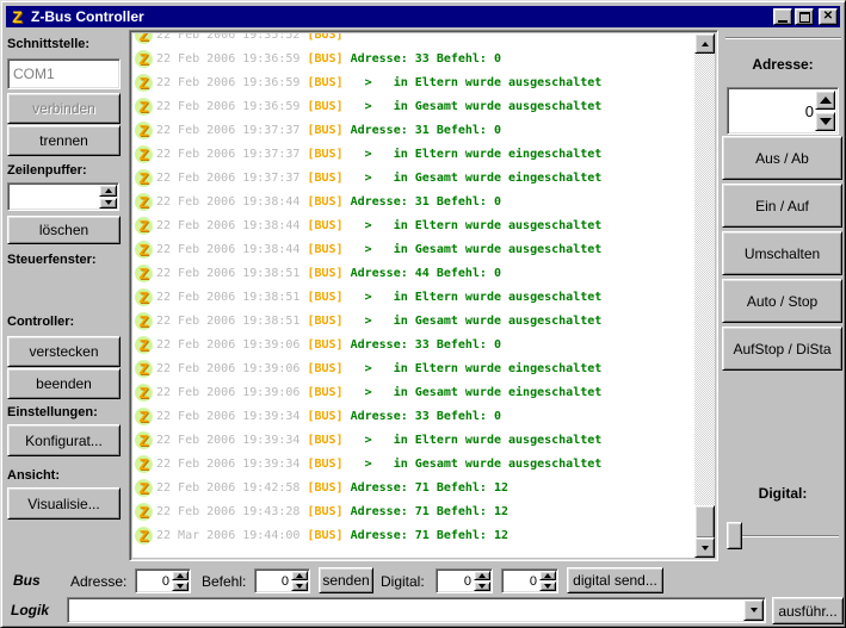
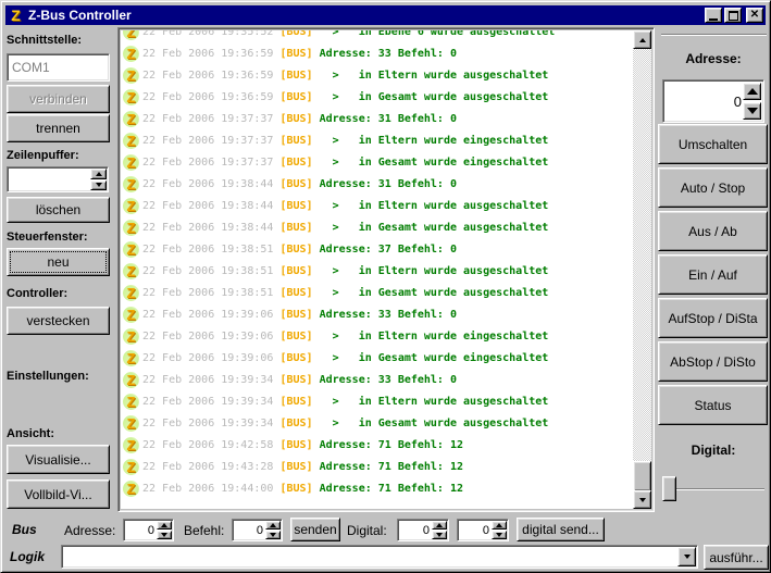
  Z
  Z-Bus Controller
  ✕
  Schnittstelle:
  COM1
  verbinden
  trennen
  Zeilenpuffer:
  löschen
  Steuerfenster:
+ neu
  Controller:
  verstecken
- beenden
  Einstellungen:
- Konfigurat...
  Ansicht:
  Visualisie...
+ Vollbild-Vi...
  Z
  22 Feb 2006 19:35:52
  [BUS]
+ > in Ebene 6 wurde ausgeschaltet
  Z
  22 Feb 2006 19:36:59
  [BUS]
  Adresse: 33 Befehl: 0
  Z
  22 Feb 2006 19:36:59
  [BUS]
  > in Eltern wurde ausgeschaltet
  Z
  22 Feb 2006 19:36:59
  [BUS]
  > in Gesamt wurde ausgeschaltet
  Z
  22 Feb 2006 19:37:37
  [BUS]
  Adresse: 31 Befehl: 0
  Z
  22 Feb 2006 19:37:37
  [BUS]
  > in Eltern wurde eingeschaltet
  Z
  22 Feb 2006 19:37:37
  [BUS]
  > in Gesamt wurde eingeschaltet
  Z
  22 Feb 2006 19:38:44
  [BUS]
  Adresse: 31 Befehl: 0
  Z
  22 Feb 2006 19:38:44
  [BUS]
  > in Eltern wurde ausgeschaltet
  Z
  22 Feb 2006 19:38:44
  [BUS]
  > in Gesamt wurde ausgeschaltet
  Z
  22 Feb 2006 19:38:51
  [BUS]
- Adresse: 44 Befehl: 0
+ Adresse: 37 Befehl: 0
  Z
  22 Feb 2006 19:38:51
  [BUS]
  > in Eltern wurde ausgeschaltet
  Z
  22 Feb 2006 19:38:51
  [BUS]
  > in Gesamt wurde ausgeschaltet
  Z
  22 Feb 2006 19:39:06
  [BUS]
  Adresse: 33 Befehl: 0
  Z
  22 Feb 2006 19:39:06
  [BUS]
  > in Eltern wurde eingeschaltet
  Z
  22 Feb 2006 19:39:06
  [BUS]
  > in Gesamt wurde eingeschaltet
  Z
  22 Feb 2006 19:39:34
  [BUS]
  Adresse: 33 Befehl: 0
  Z
  22 Feb 2006 19:39:34
  [BUS]
  > in Eltern wurde ausgeschaltet
  Z
  22 Feb 2006 19:39:34
  [BUS]
  > in Gesamt wurde ausgeschaltet
  Z
  22 Feb 2006 19:42:58
  [BUS]
  Adresse: 71 Befehl: 12
  Z
  22 Feb 2006 19:43:28
  [BUS]
  Adresse: 71 Befehl: 12
  Z
- 22 Mar 2006 19:44:00
+ 22 Feb 2006 19:44:00
  [BUS]
  Adresse: 71 Befehl: 12
  Adresse:
  0
- Aus / Ab
+ Umschalten
- Ein / Auf
+ Auto / Stop
- Umschalten
+ Aus / Ab
- Auto / Stop
+ Ein / Auf
  AufStop / DiSta
+ AbStop / DiSto
+ Status
  Digital:
  Bus
  Adresse:
  0
  Befehl:
  0
  senden
  Digital:
  0
  0
  digital send...
  Logik
  ausführ...
